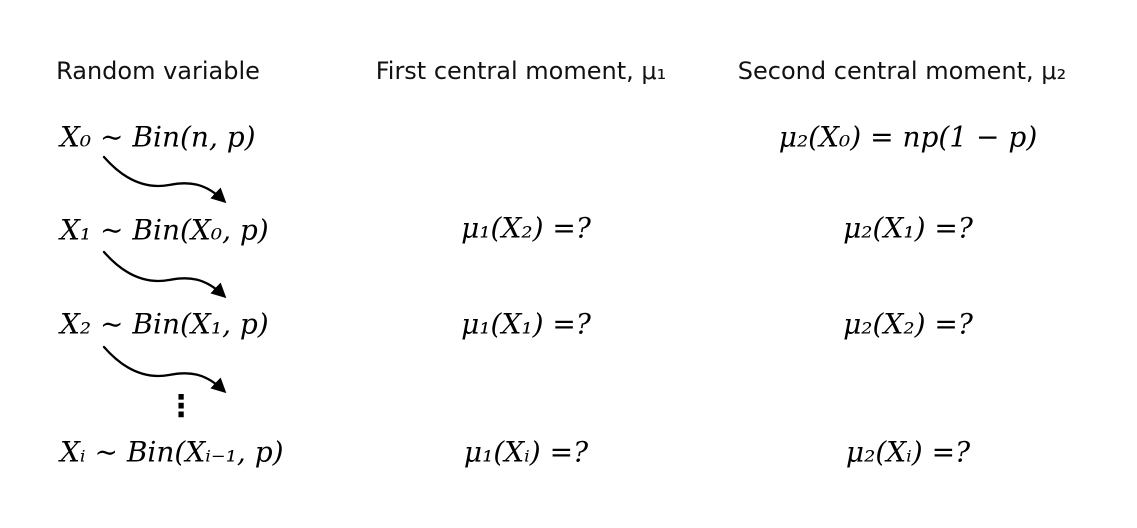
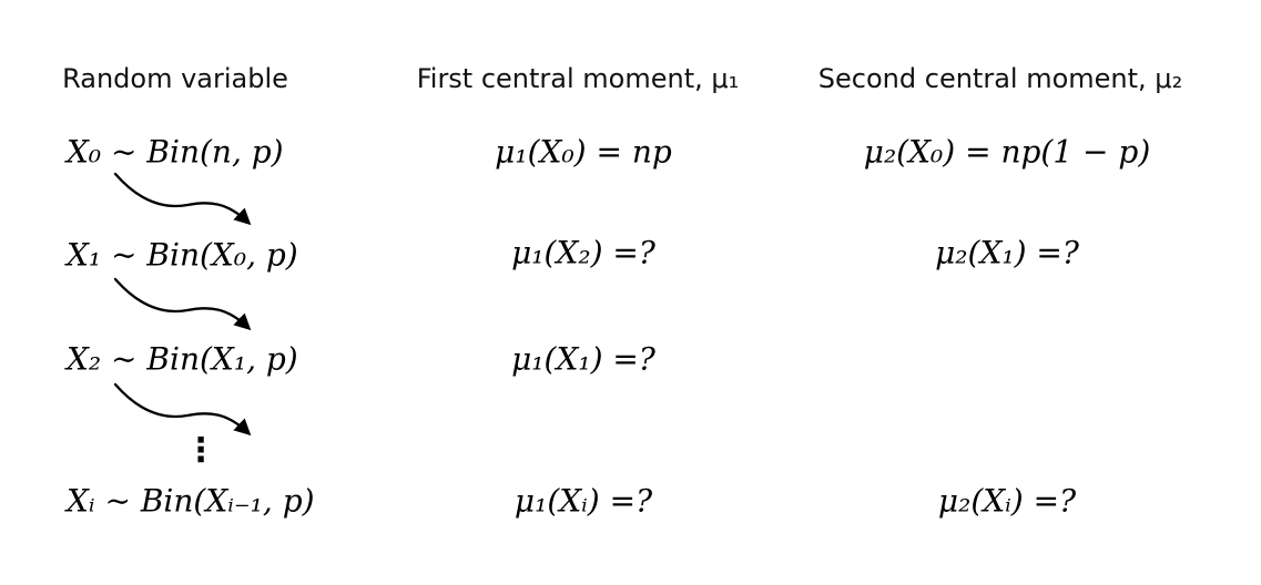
  Random variable
  First central moment, μ₁
  Second central moment, μ₂
  X₀ ∼ Bin(n, p)
+ μ₁(X₀) = np
  μ₂(X₀) = np(1 − p)
  X₁ ∼ Bin(X₀, p)
  μ₁(X₂) =?
  μ₂(X₁) =?
  X₂ ∼ Bin(X₁, p)
  μ₁(X₁) =?
- μ₂(X₂) =?
  ⋮
  Xᵢ ∼ Bin(Xᵢ₋₁, p)
  μ₁(Xᵢ) =?
  μ₂(Xᵢ) =?
